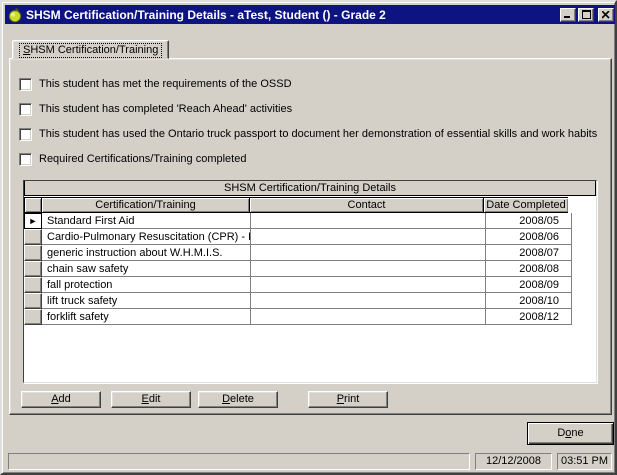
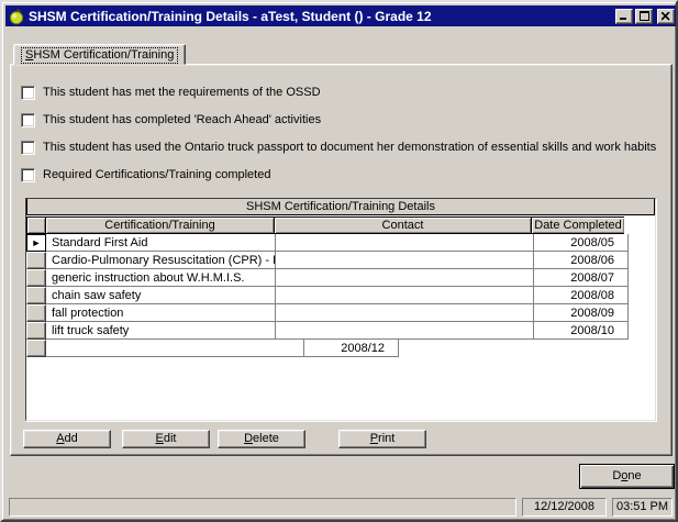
- SHSM Certification/Training Details - aTest, Student () - Grade 2
+ SHSM Certification/Training Details - aTest, Student () - Grade 12
  SHSM Certification/Training
  This student has met the requirements of the OSSD
  This student has completed 'Reach Ahead' activities
  This student has used the Ontario truck passport to document her demonstration of essential skills and work habits
  Required Certifications/Training completed
  SHSM Certification/Training Details
  Certification/Training
  Contact
  Date Completed
  ►
  Standard First Aid
  2008/05
  Cardio-Pulmonary Resuscitation (CPR) -
  2008/06
  generic instruction about W.H.M.I.S.
  2008/07
  chain saw safety
  2008/08
  fall protection
  2008/09
  lift truck safety
  2008/10
- forklift safety
  2008/12
  Add
  Edit
  Delete
  Print
  Done
  12/12/2008
  03:51 PM
